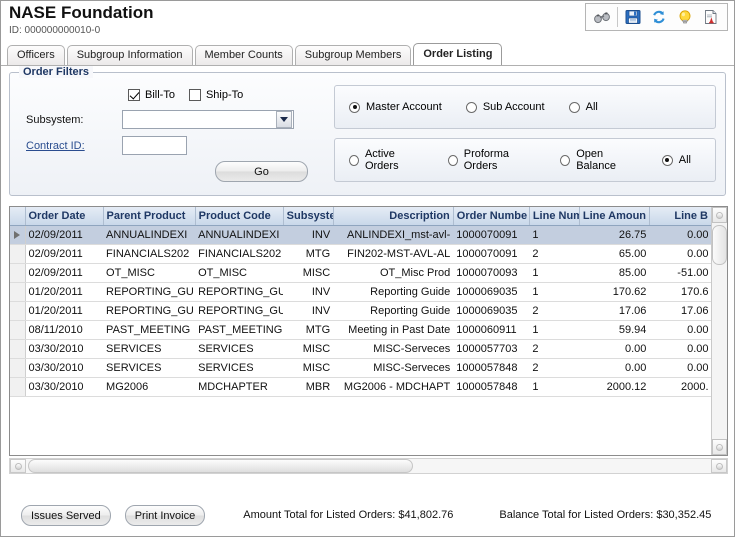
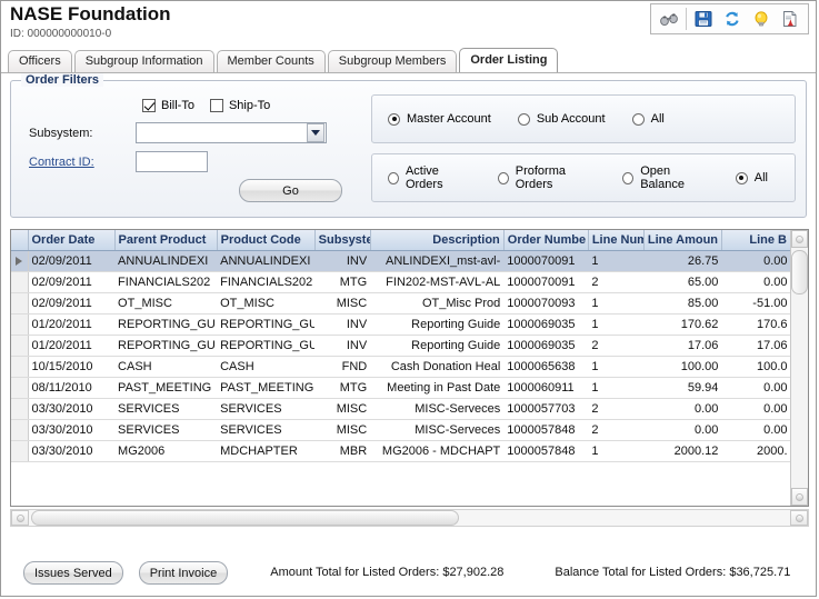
  NASE Foundation
  ID: 000000000010-0
  Officers
  Subgroup Information
  Member Counts
  Subgroup Members
  Order Listing
  Order Filters
  Bill-To
  Ship-To
  Subsystem:
  Contract ID:
  Go
  Master Account
  Sub Account
  All
  Active Orders
  Proforma Orders
  Open Balance
  All
  	Order Date	Parent Product	Product Code	Subsyste	Description	Order Numbe	Line Num	Line Amoun	Line B
  	02/09/2011	ANNUALINDEXI	ANNUALINDEXI	INV	ANLINDEXI_mst-avl-	1000070091	1	26.75	0.00
  	02/09/2011	FINANCIALS202	FINANCIALS202	MTG	FIN202-MST-AVL-AL	1000070091	2	65.00	0.00
  	02/09/2011	OT_MISC	OT_MISC	MISC	OT_Misc Prod	1000070093	1	85.00	-51.00
  	01/20/2011	REPORTING_GU	REPORTING_GU	INV	Reporting Guide	1000069035	1	170.62	170.6
  	01/20/2011	REPORTING_GU	REPORTING_GU	INV	Reporting Guide	1000069035	2	17.06	17.06
+ 	10/15/2010	CASH	CASH	FND	Cash Donation Heal	1000065638	1	100.00	100.0
  	08/11/2010	PAST_MEETING	PAST_MEETING	MTG	Meeting in Past Date	1000060911	1	59.94	0.00
  	03/30/2010	SERVICES	SERVICES	MISC	MISC-Serveces	1000057703	2	0.00	0.00
  	03/30/2010	SERVICES	SERVICES	MISC	MISC-Serveces	1000057848	2	0.00	0.00
  	03/30/2010	MG2006	MDCHAPTER	MBR	MG2006 - MDCHAPT	1000057848	1	2000.12	2000.
  Issues Served
  Print Invoice
- Amount Total for Listed Orders: $41,802.76
+ Amount Total for Listed Orders: $27,902.28
- Balance Total for Listed Orders: $30,352.45
+ Balance Total for Listed Orders: $36,725.71
